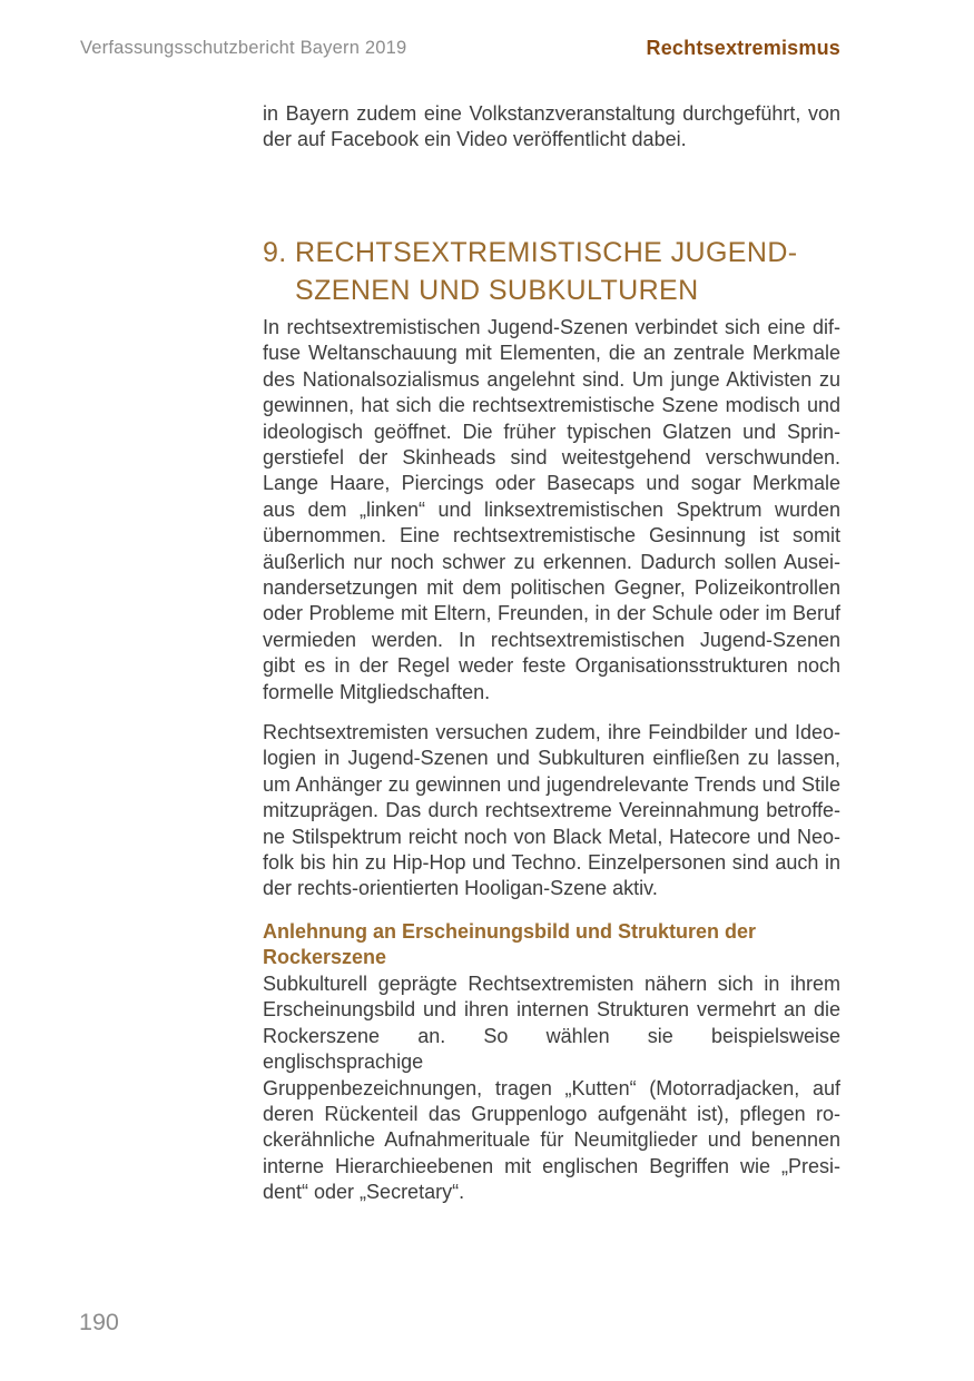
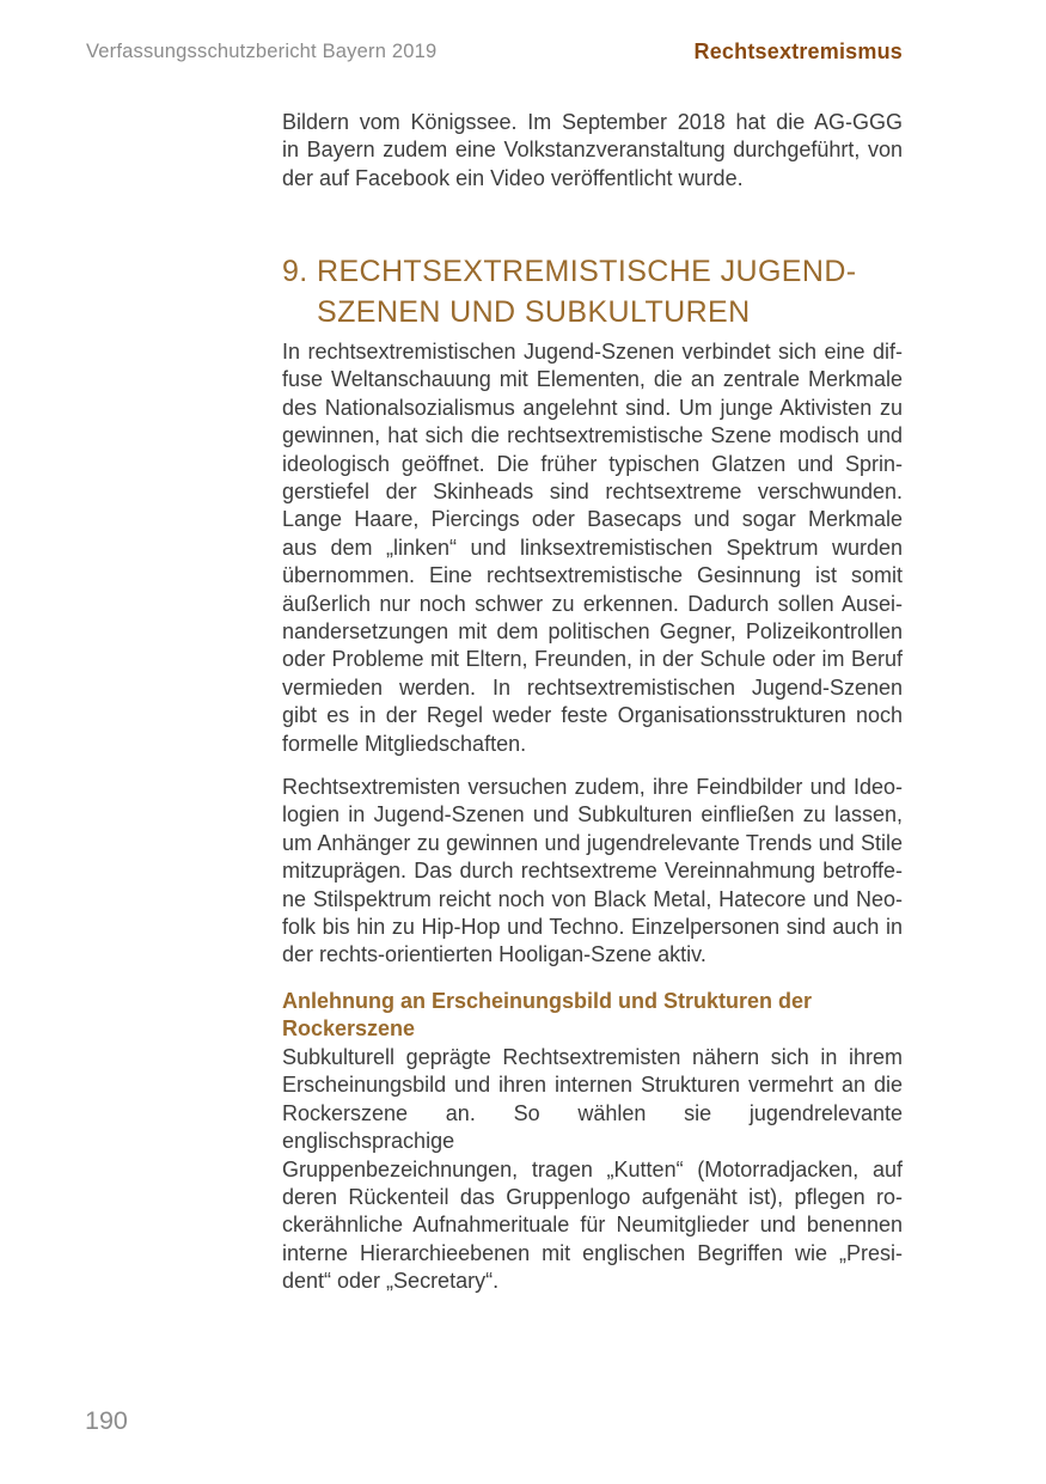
  Verfassungsschutzbericht Bayern 2019
  Rechtsextremismus
+ Bildern vom Königssee. Im September 2018 hat die AG-GGG
  in Bayern zudem eine Volkstanzveranstaltung durchgeführt, von
- der auf Facebook ein Video veröffentlicht dabei.
+ der auf Facebook ein Video veröffentlicht wurde.
  9.
  RECHTSEXTREMISTISCHE JUGEND-
  SZENEN UND SUBKULTUREN
  In rechtsextremistischen Jugend-Szenen verbindet sich eine dif-
  fuse Weltanschauung mit Elementen, die an zentrale Merkmale
  des Nationalsozialismus angelehnt sind. Um junge Aktivisten zu
  gewinnen, hat sich die rechtsextremistische Szene modisch und
  ideologisch geöffnet. Die früher typischen Glatzen und Sprin-
- gerstiefel der Skinheads sind weitestgehend verschwunden.
+ gerstiefel der Skinheads sind rechtsextreme verschwunden.
  Lange Haare, Piercings oder Basecaps und sogar Merkmale
  aus dem „linken“ und linksextremistischen Spektrum wurden
  übernommen. Eine rechtsextremistische Gesinnung ist somit
  äußerlich nur noch schwer zu erkennen. Dadurch sollen Ausei-
  nandersetzungen mit dem politischen Gegner, Polizeikontrollen
  oder Probleme mit Eltern, Freunden, in der Schule oder im Beruf
  vermieden werden. In rechtsextremistischen Jugend-Szenen
  gibt es in der Regel weder feste Organisationsstrukturen noch
  formelle Mitgliedschaften.
  Rechtsextremisten versuchen zudem, ihre Feindbilder und Ideo-
  logien in Jugend-Szenen und Subkulturen einfließen zu lassen,
  um Anhänger zu gewinnen und jugendrelevante Trends und Stile
  mitzuprägen. Das durch rechtsextreme Vereinnahmung betroffe-
  ne Stilspektrum reicht noch von Black Metal, Hatecore und Neo-
  folk bis hin zu Hip-Hop und Techno. Einzelpersonen sind auch in
  der rechts-orientierten Hooligan-Szene aktiv.
  Anlehnung an Erscheinungsbild und Strukturen der
  Rockerszene
  Subkulturell geprägte Rechtsextremisten nähern sich in ihrem
  Erscheinungsbild und ihren internen Strukturen vermehrt an die
- Rockerszene an. So wählen sie beispielsweise englischsprachige
+ Rockerszene an. So wählen sie jugendrelevante englischsprachige
  Gruppenbezeichnungen, tragen „Kutten“ (Motorradjacken, auf
  deren Rückenteil das Gruppenlogo aufgenäht ist), pflegen ro-
  ckerähnliche Aufnahmerituale für Neumitglieder und benennen
  interne Hierarchieebenen mit englischen Begriffen wie „Presi-
  dent“ oder „Secretary“.
  190
